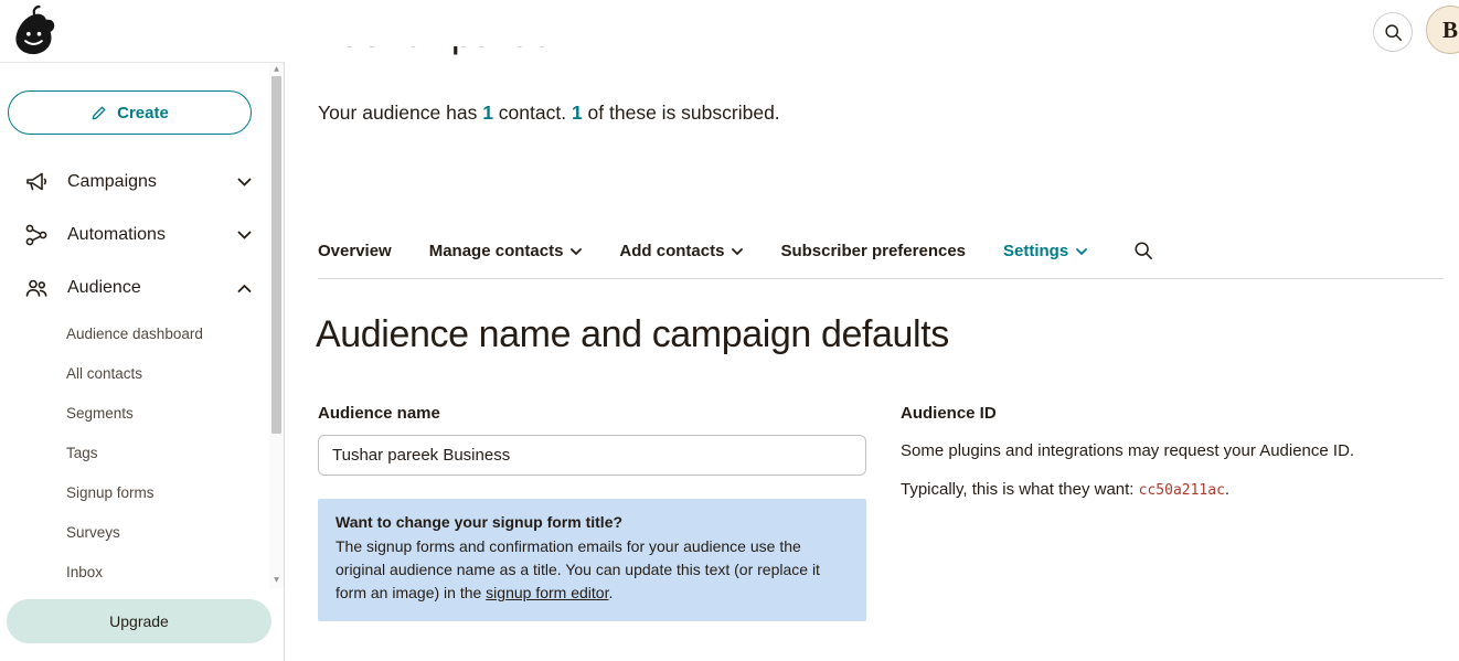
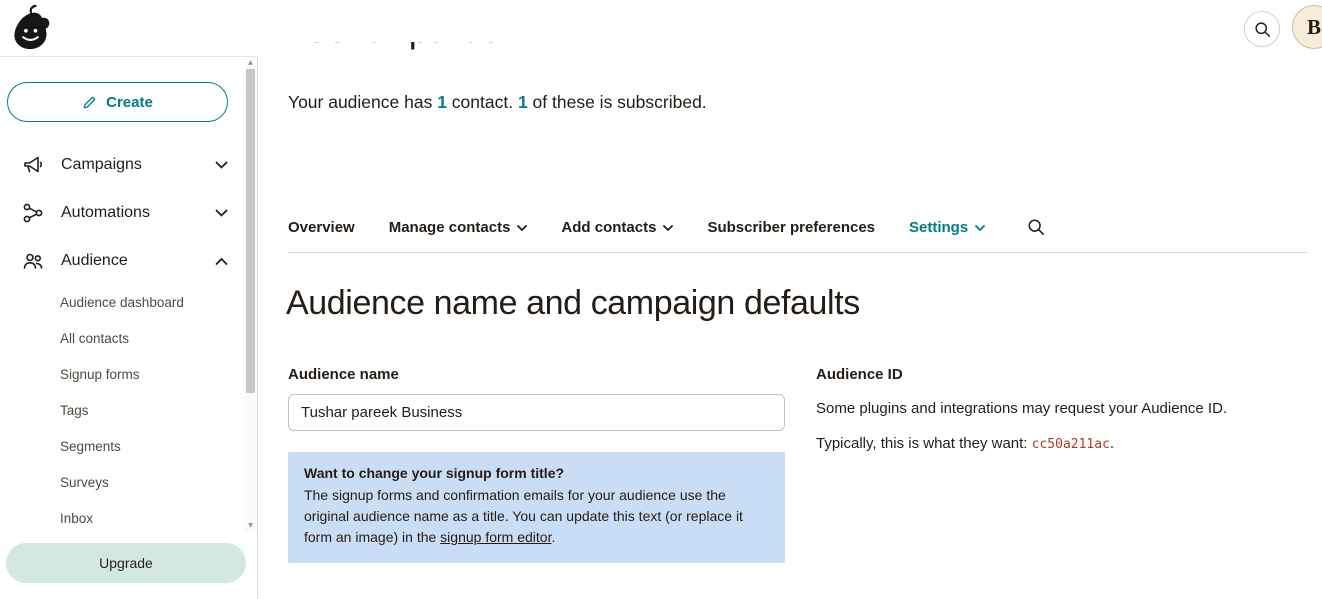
  B
  Create
  Campaigns
  Automations
  Audience
  Audience dashboard
  All contacts
- Segments
+ Signup forms
  Tags
- Signup forms
+ Segments
  Surveys
  Inbox
  Upgrade
  Your audience has 1 contact. 1 of these is subscribed.
  Overview
  Manage contacts
  Add contacts
  Subscriber preferences
  Settings
  Audience name and campaign defaults
  Audience name
  Tushar pareek Business
  Want to change your signup form title?
  The signup forms and confirmation emails for your audience use the original audience name as a title. You can update this text (or replace it form an image) in the signup form editor.
  Audience ID
  Some plugins and integrations may request your Audience ID.
  Typically, this is what they want: cc50a211ac.
